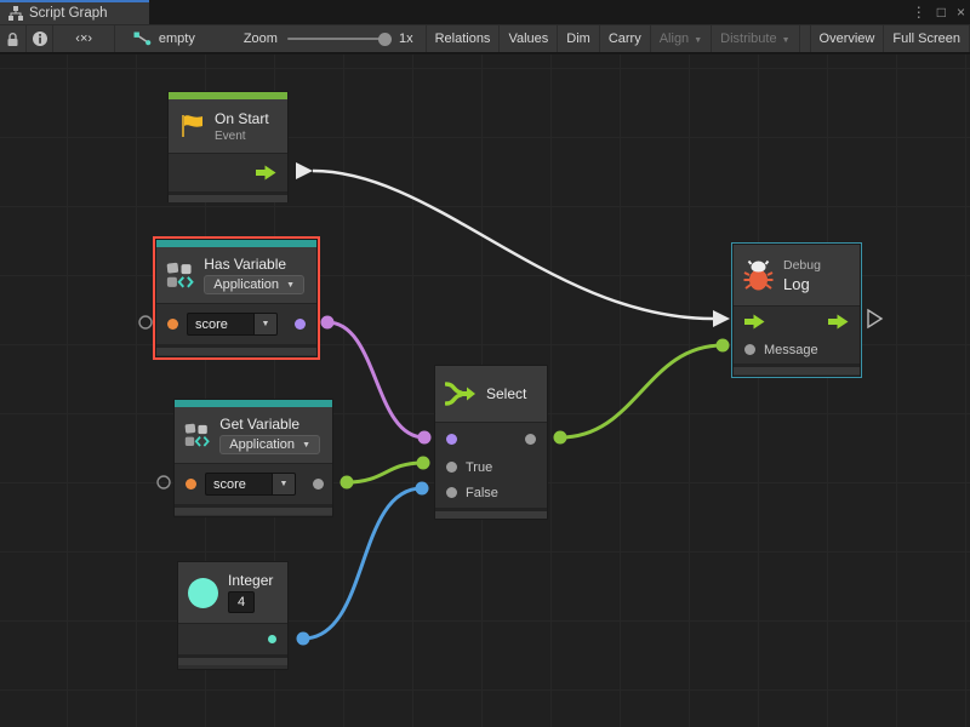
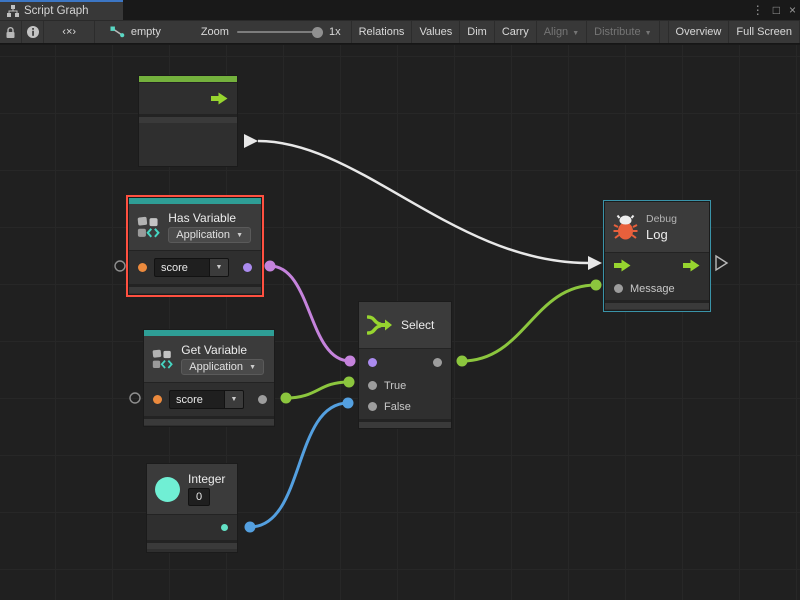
  Script Graph
  ⋮
  □
  ×
  ‹×›
  empty
  Zoom
  1x
  Relations
  Values
  Dim
  Carry
  Align
  Distribute
  Overview
  Full Screen
- On Start
- Event
  Has Variable
  Application
  score
  Get Variable
  Application
  score
  Select
  True
  False
  Integer
- 4
+ 0
  Debug
  Log
  Message
